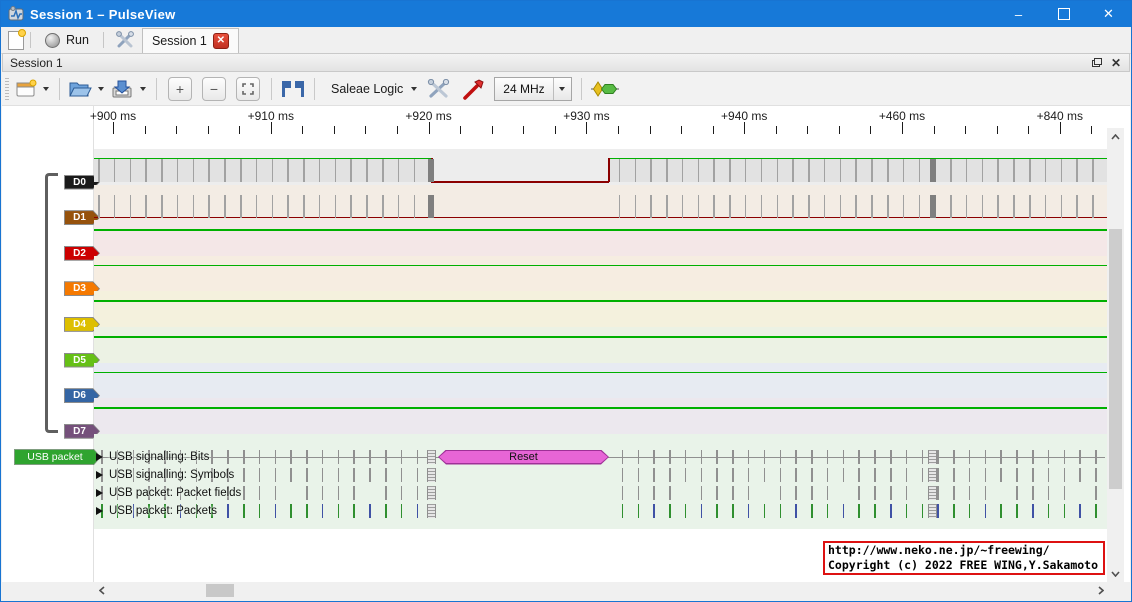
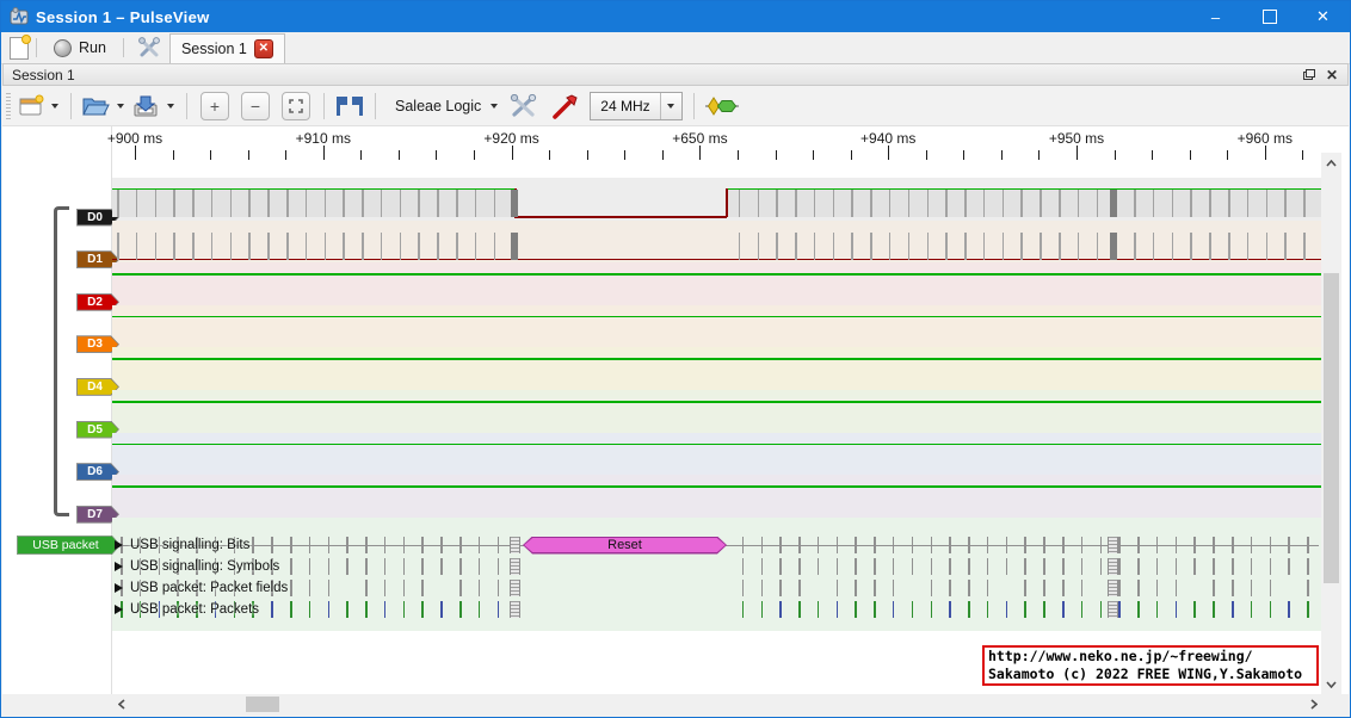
  Session 1 – PulseView
  –
  ✕
  Run
  Session 1
  ✕
  Session 1
  ✕
  +
  −
  Saleae Logic
  24 MHz
  +900 ms
  +910 ms
  +920 ms
- +930 ms
+ +650 ms
  +940 ms
- +460 ms
+ +950 ms
- +840 ms
+ +960 ms
  D0
  D1
  D2
  D3
  D4
  D5
  D6
  D7
  USB packet
  Reset
  USB signalling: Bits
  USB signalling: Symbols
  USB packet: Packet fields
  USB packet: Packets
- http://www.neko.ne.jp/~freewing/ Copyright (c) 2022 FREE WING,Y.Sakamoto
+ http://www.neko.ne.jp/~freewing/ Sakamoto (c) 2022 FREE WING,Y.Sakamoto
